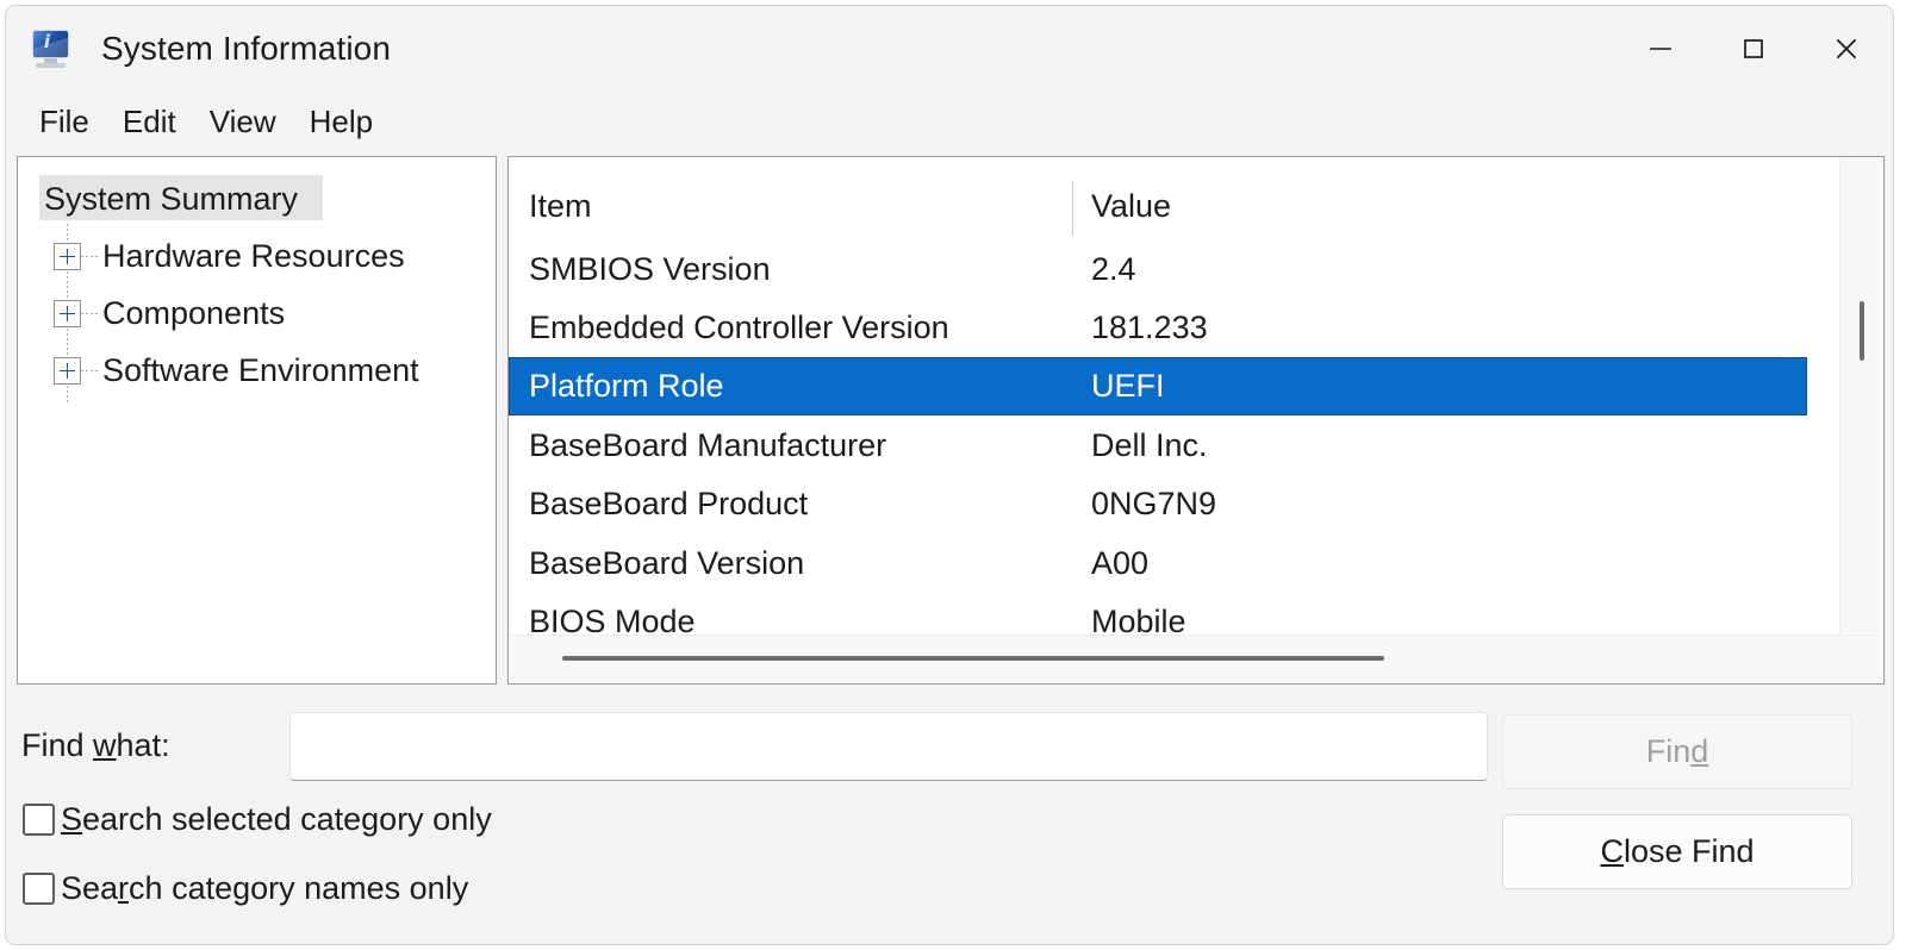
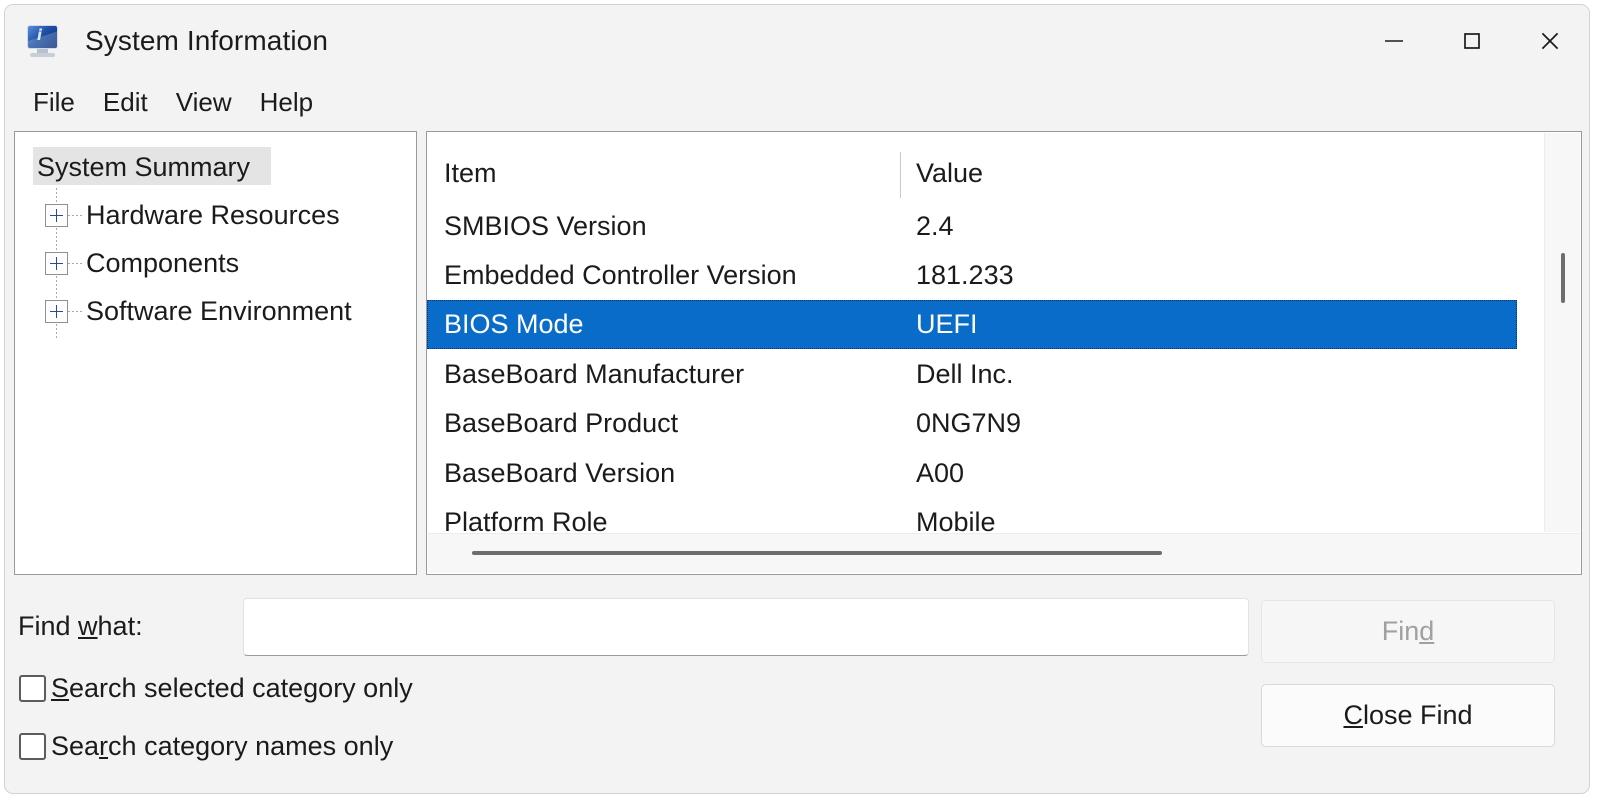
  i
  System Information
  File
  Edit
  View
  Help
  System Summary
  Hardware Resources
  Components
  Software Environment
  Item
  Value
  SMBIOS Version
  2.4
  Embedded Controller Version
  181.233
- Platform Role
+ BIOS Mode
  UEFI
  BaseBoard Manufacturer
  Dell Inc.
  BaseBoard Product
  0NG7N9
  BaseBoard Version
  A00
- BIOS Mode
+ Platform Role
  Mobile
  Find what:
  Fin
  d
  C
  lose Find
  Search selected category only
  Search category names only
